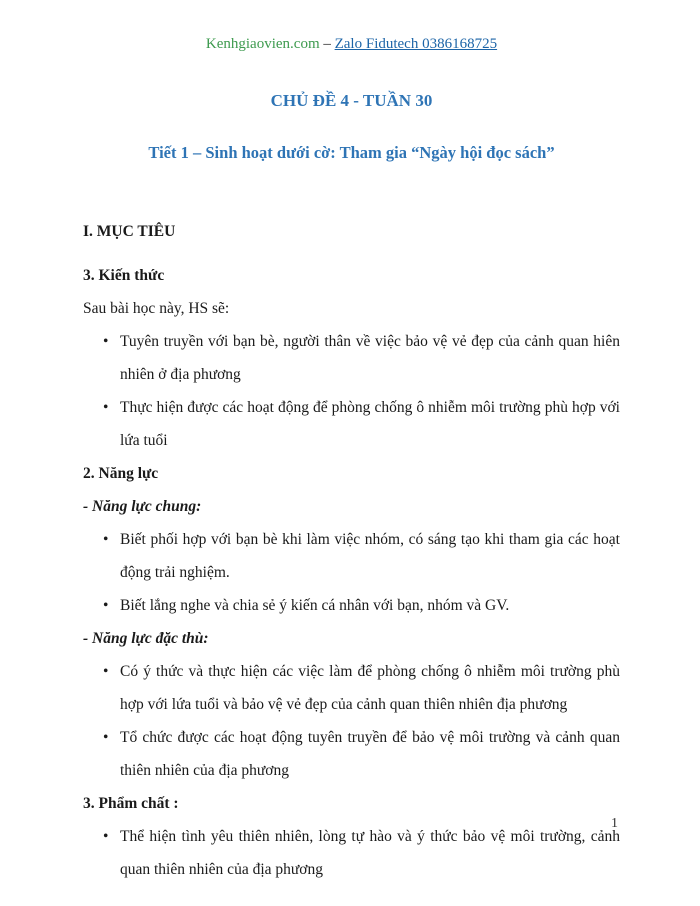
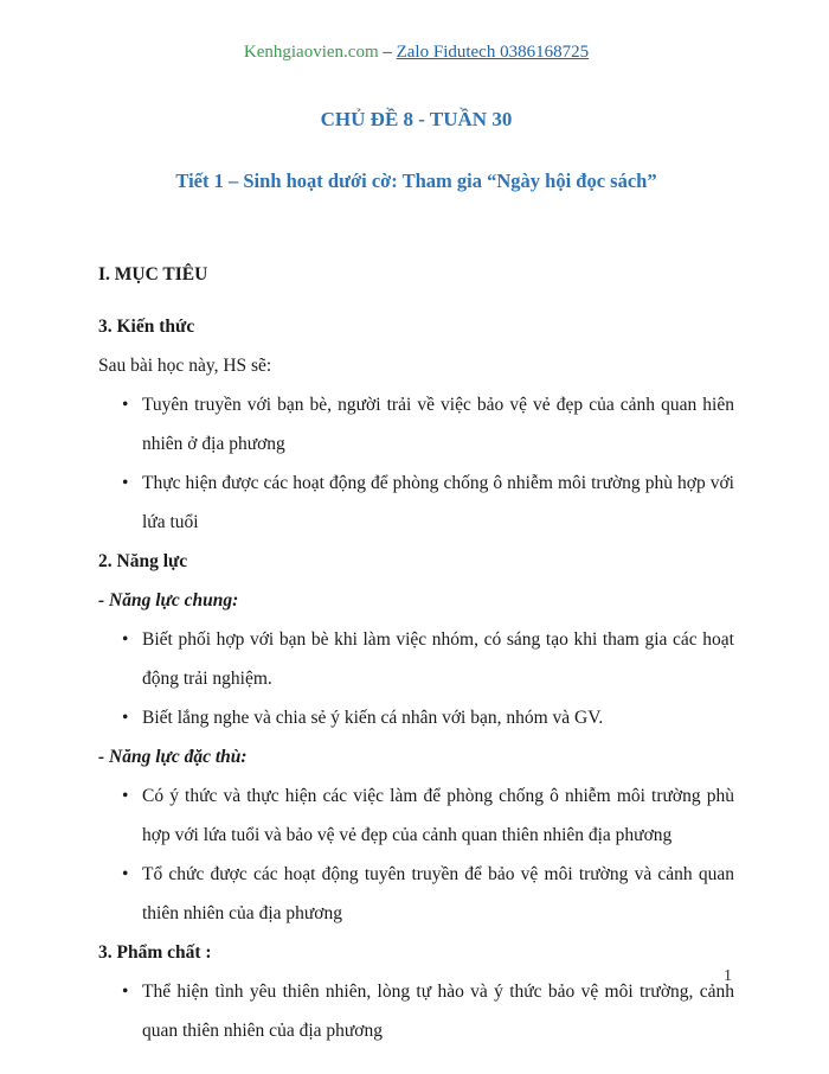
  Kenhgiaovien.com – Zalo Fidutech 0386168725
- CHỦ ĐỀ 4 - TUẦN 30
+ CHỦ ĐỀ 8 - TUẦN 30
  Tiết 1 – Sinh hoạt dưới cờ: Tham gia “Ngày hội đọc sách”
  I. MỤC TIÊU
  3. Kiến thức
  Sau bài học này, HS sẽ:
- Tuyên truyền với bạn bè, người thân về việc bảo vệ vẻ đẹp của cảnh quan hiên nhiên ở địa phương
+ Tuyên truyền với bạn bè, người trải về việc bảo vệ vẻ đẹp của cảnh quan hiên nhiên ở địa phương
  Thực hiện được các hoạt động để phòng chống ô nhiễm môi trường phù hợp với lứa tuổi
  2. Năng lực
  - Năng lực chung:
  Biết phối hợp với bạn bè khi làm việc nhóm, có sáng tạo khi tham gia các hoạt động trải nghiệm.
  Biết lắng nghe và chia sẻ ý kiến cá nhân với bạn, nhóm và GV.
  - Năng lực đặc thù:
  Có ý thức và thực hiện các việc làm để phòng chống ô nhiễm môi trường phù hợp với lứa tuổi và bảo vệ vẻ đẹp của cảnh quan thiên nhiên địa phương
  Tổ chức được các hoạt động tuyên truyền để bảo vệ môi trường và cảnh quan thiên nhiên của địa phương
  3. Phẩm chất :
  Thể hiện tình yêu thiên nhiên, lòng tự hào và ý thức bảo vệ môi trường, cảnh quan thiên nhiên của địa phương
  1
